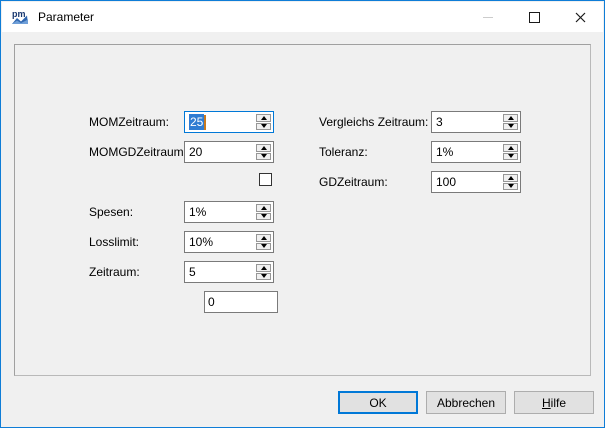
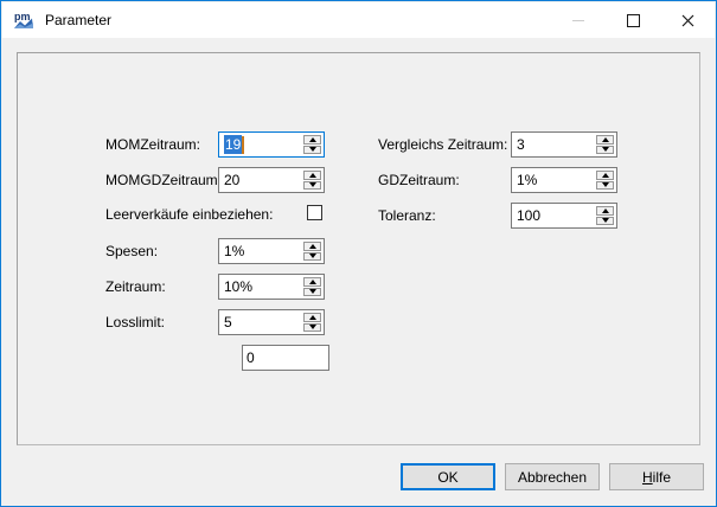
  pm
  Parameter
  MOMZeitraum:
- 25
+ 19
  MOMGDZeitraum
  20
+ Leerverkäufe einbeziehen:
  Spesen:
  1%
- Losslimit:
+ Zeitraum:
  10%
- Zeitraum:
+ Losslimit:
  5
  0
  Vergleichs Zeitraum:
  3
- Toleranz:
+ GDZeitraum:
  1%
- GDZeitraum:
+ Toleranz:
  100
  OK
  Abbrechen
  Hilfe
